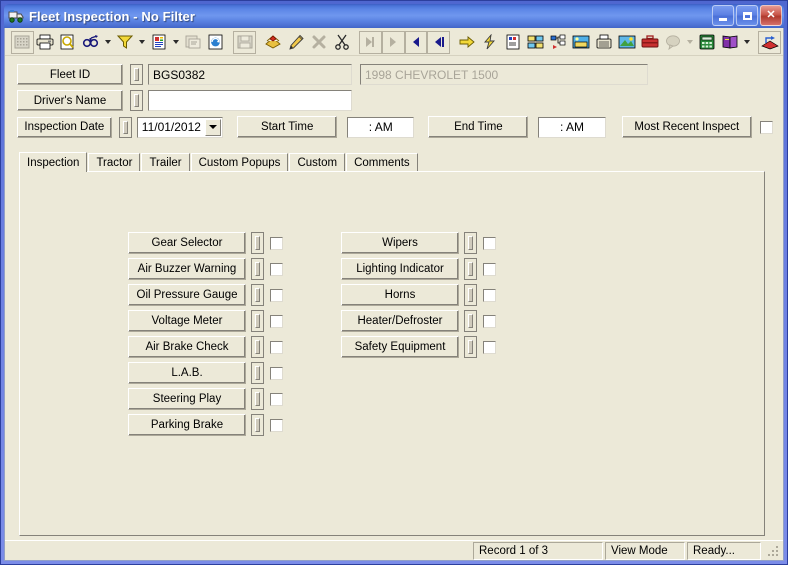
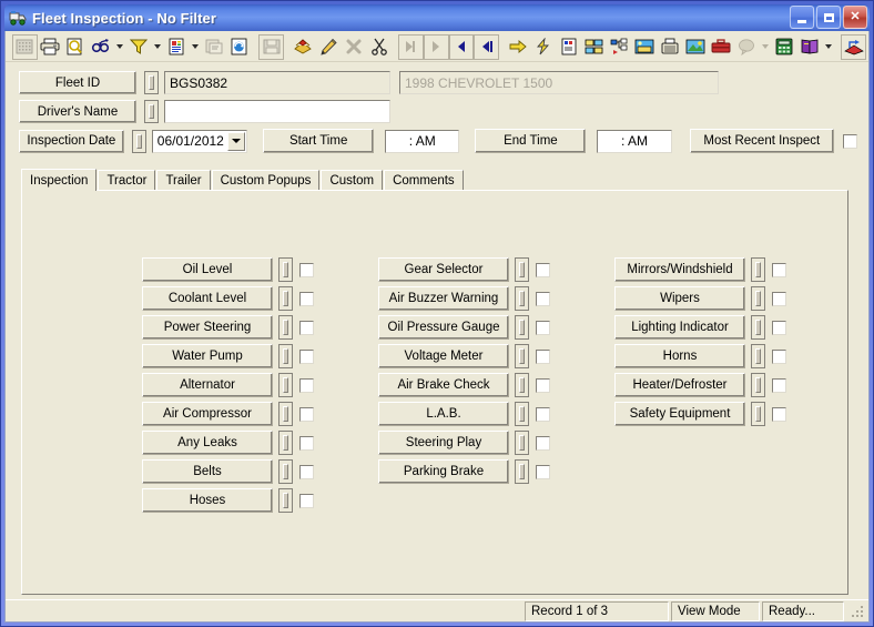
  Fleet Inspection - No Filter
  ✕
  Fleet ID
  BGS0382
  1998 CHEVROLET 1500
  Driver's Name
  Inspection Date
- 11/01/2012
+ 06/01/2012
  Start Time
  : AM
  End Time
  : AM
  Most Recent Inspect
  Inspection
  Tractor
  Trailer
  Custom Popups
  Custom
  Comments
+ Oil Level
+ Coolant Level
+ Power Steering
+ Water Pump
+ Alternator
+ Air Compressor
+ Any Leaks
+ Belts
+ Hoses
  Gear Selector
  Air Buzzer Warning
  Oil Pressure Gauge
  Voltage Meter
  Air Brake Check
  L.A.B.
  Steering Play
  Parking Brake
+ Mirrors/Windshield
  Wipers
  Lighting Indicator
  Horns
  Heater/Defroster
  Safety Equipment
  Record 1 of 3
  View Mode
  Ready...
